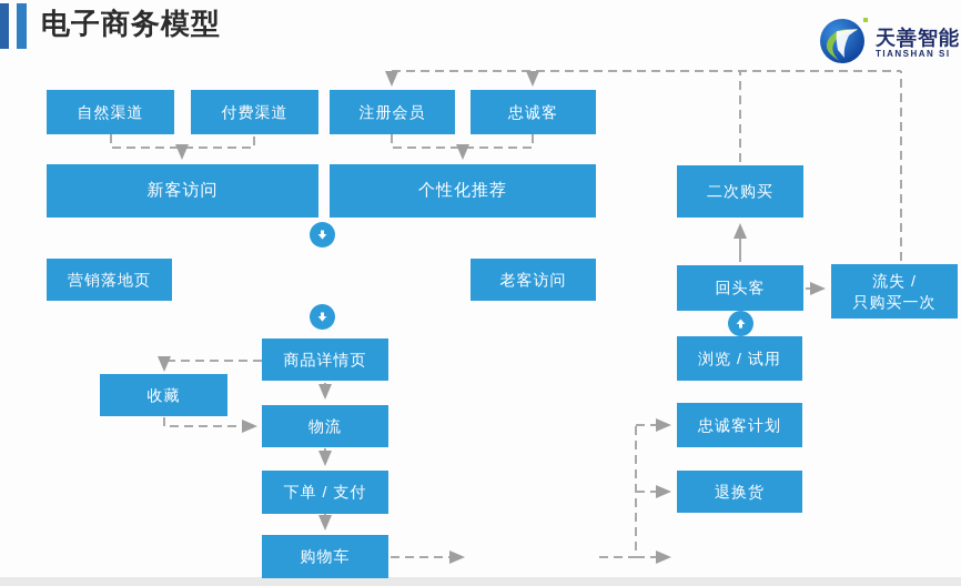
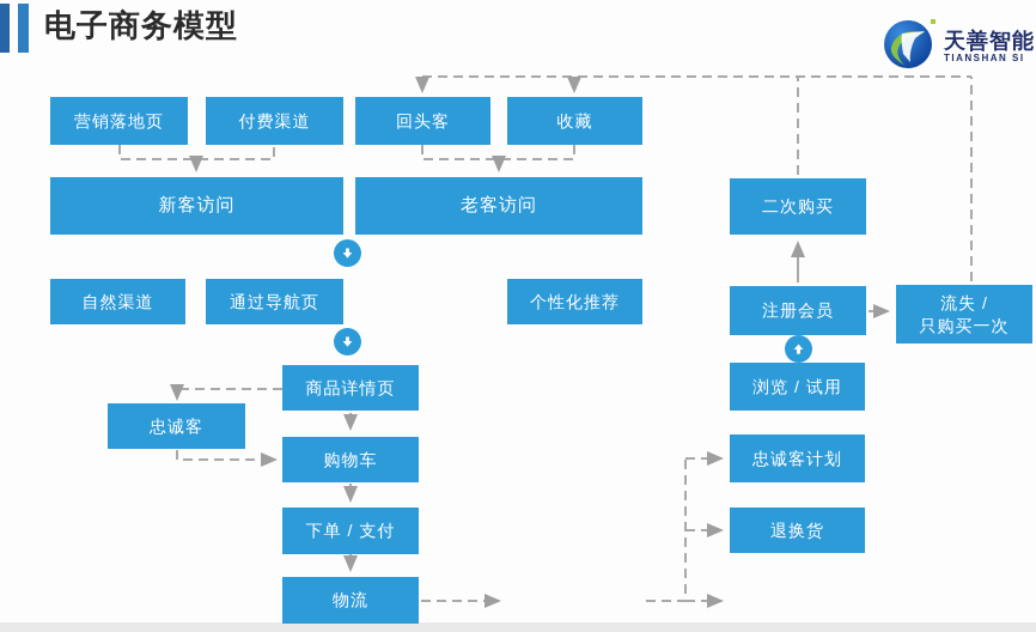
  电子商务模型
  天善智能
  TIANSHAN SI
- 自然渠道
+ 营销落地页
  付费渠道
- 注册会员
+ 回头客
- 忠诚客
+ 收藏
  新客访问
- 个性化推荐
+ 老客访问
  二次购买
- 营销落地页
+ 自然渠道
+ 通过导航页
- 老客访问
+ 个性化推荐
- 回头客
+ 注册会员
  流失 /
  只购买一次
  商品详情页
  浏览 / 试用
- 收藏
+ 忠诚客
- 物流
+ 购物车
  忠诚客计划
  下单 / 支付
  退换货
- 购物车
+ 物流
